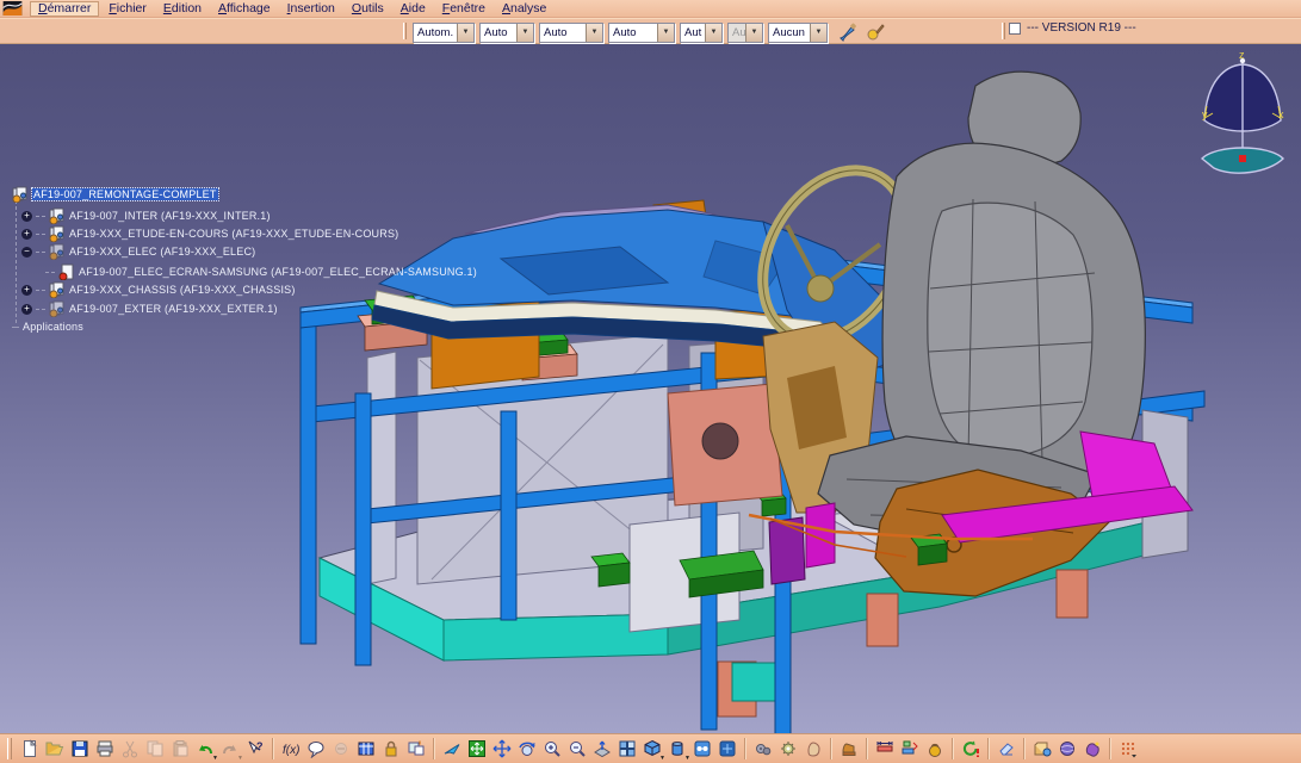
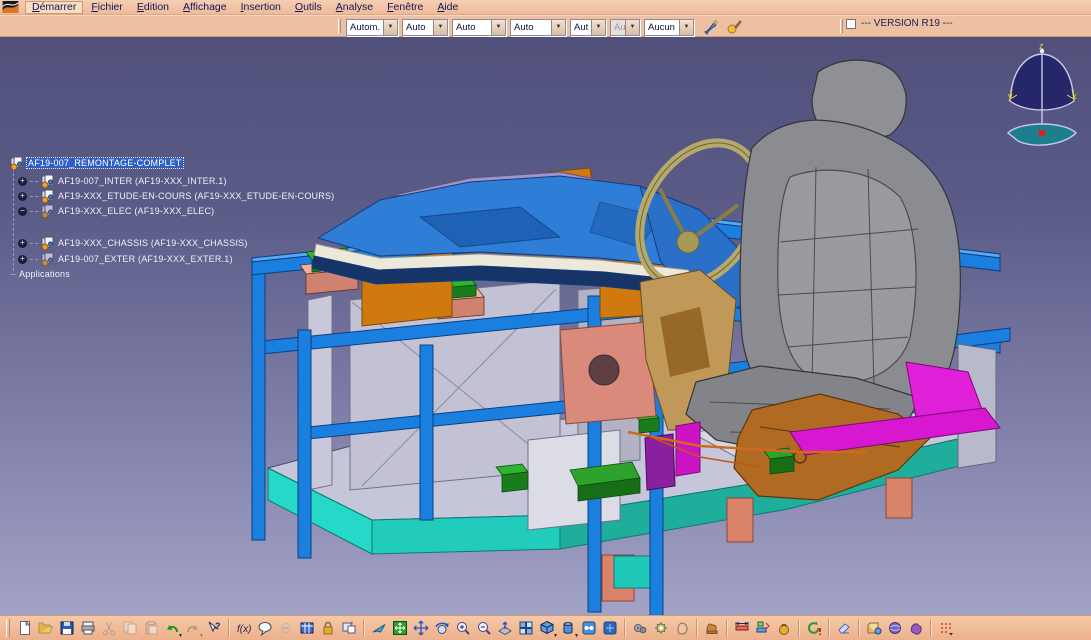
  Démarrer
  Fichier
  Edition
  Affichage
  Insertion
  Outils
- Aide
+ Analyse
  Fenêtre
- Analyse
+ Aide
  Autom.
  Auto
  Auto
  Auto
  Aut
  Aucun
  --- VERSION R19 ---
  AF19-007_REMONTAGE-COMPLET
  +
  AF19-007_INTER (AF19-XXX_INTER.1)
  +
  AF19-XXX_ETUDE-EN-COURS (AF19-XXX_ETUDE-EN-COURS)
  −
  AF19-XXX_ELEC (AF19-XXX_ELEC)
- AF19-007_ELEC_ECRAN-SAMSUNG (AF19-007_ELEC_ECRAN-SAMSUNG.1)
  +
  AF19-XXX_CHASSIS (AF19-XXX_CHASSIS)
  +
  AF19-007_EXTER (AF19-XXX_EXTER.1)
  Applications
  z
  x
  ?
  f(x)
